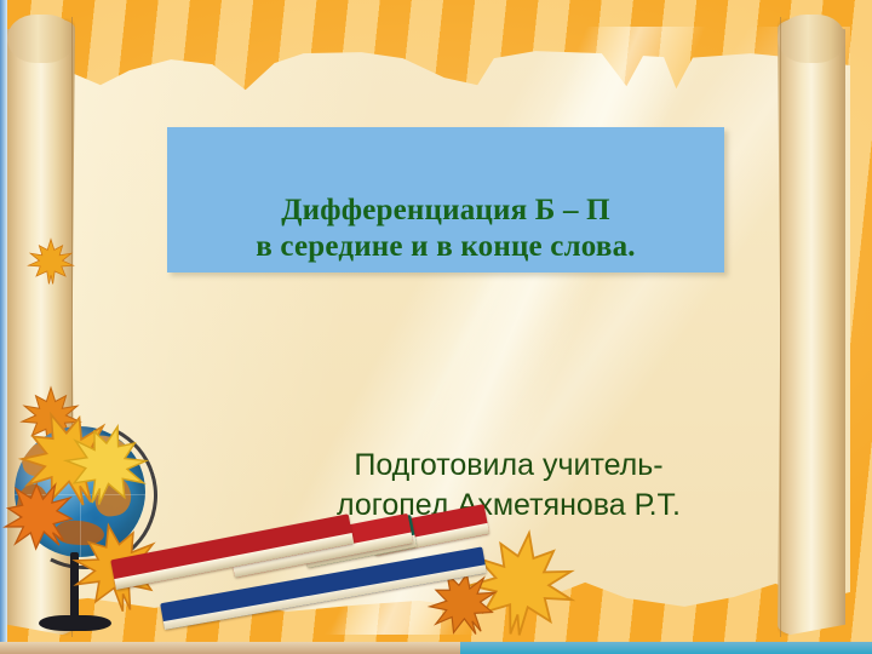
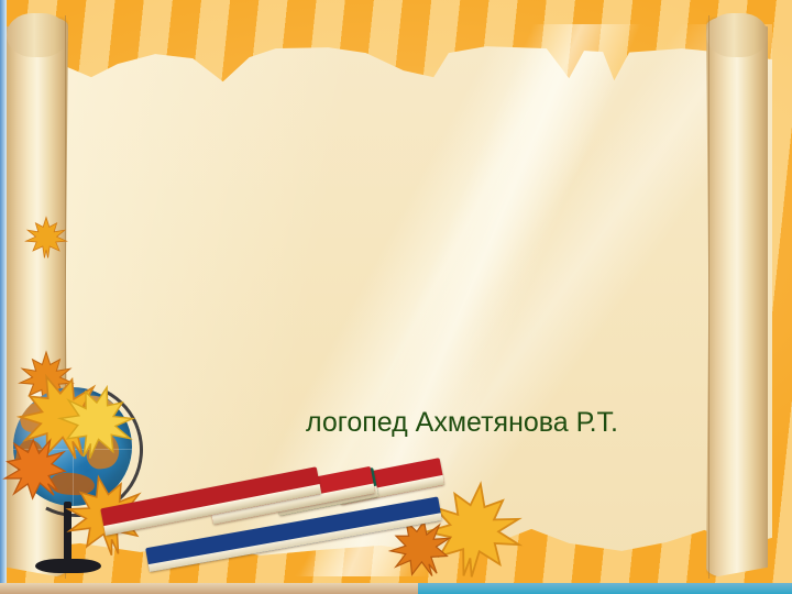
- Дифференциация Б – П
- в середине и в конце слова.
- Подготовила учитель-
  логопед Ахметянова Р.Т.
